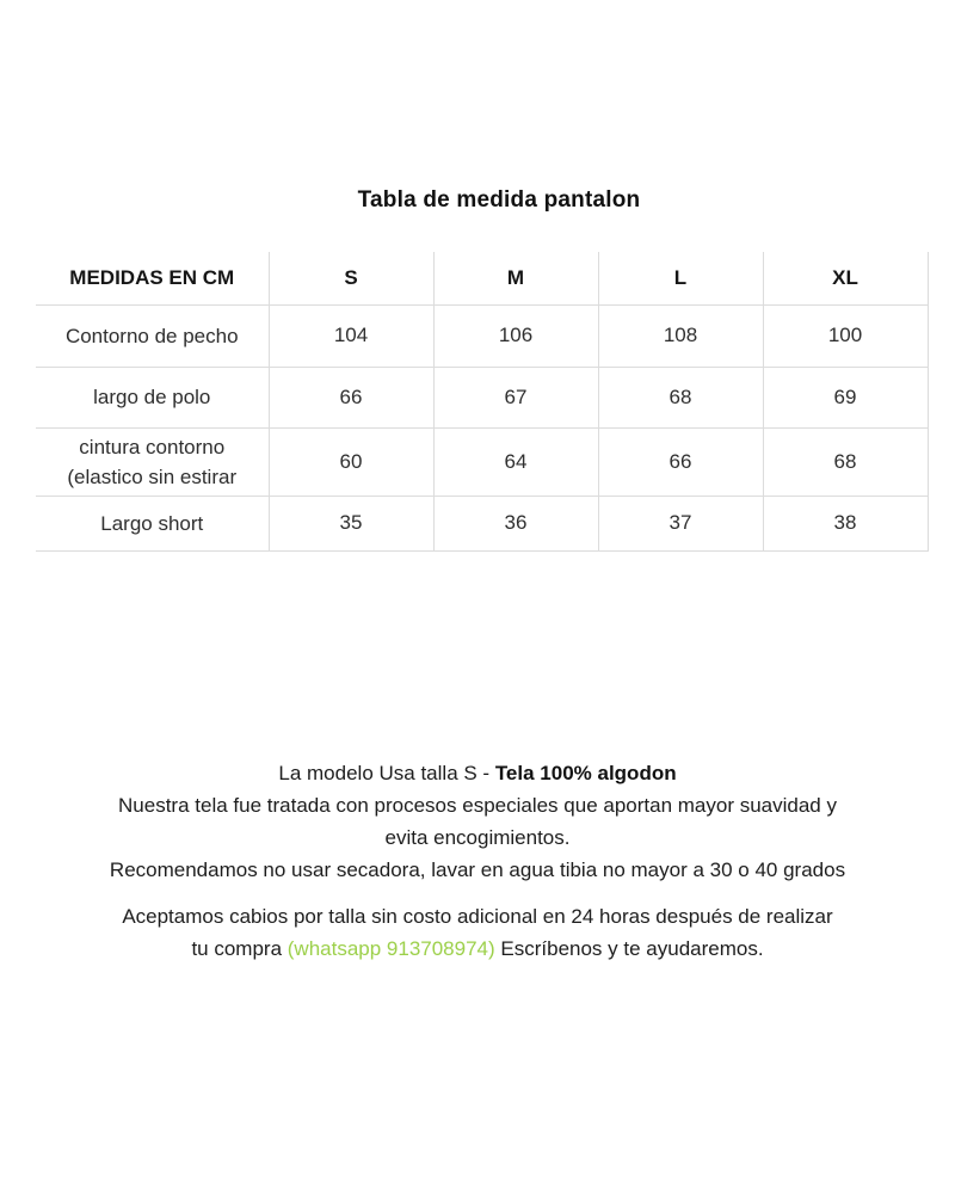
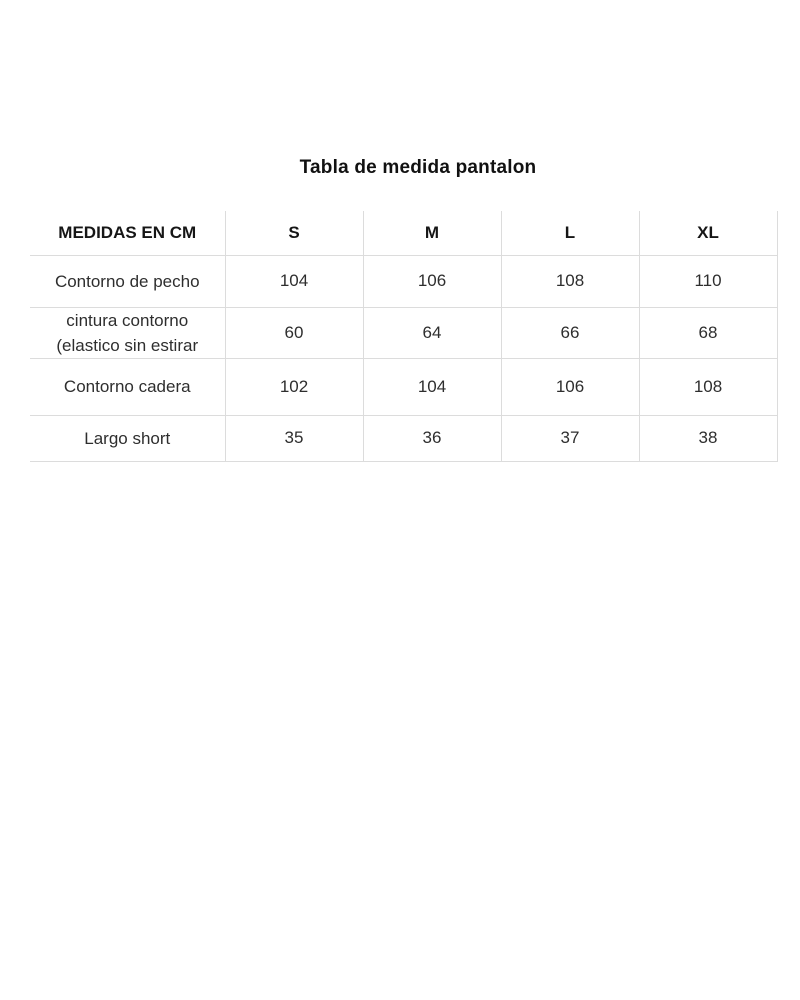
  Tabla de medida pantalon
  MEDIDAS EN CM	S	M	L	XL
- Contorno de pecho	104	106	108	100
+ Contorno de pecho	104	106	108	110
- largo de polo	66	67	68	69
  cintura contorno (elastico sin estirar	60	64	66	68
+ Contorno cadera	102	104	106	108
  Largo short	35	36	37	38
- La modelo Usa talla S - Tela 100% algodon
- Nuestra tela fue tratada con procesos especiales que aportan mayor suavidad y
- evita encogimientos.
- Recomendamos no usar secadora, lavar en agua tibia no mayor a 30 o 40 grados
- Aceptamos cabios por talla sin costo adicional en 24 horas después de realizar
- tu compra (whatsapp 913708974) Escríbenos y te ayudaremos.
